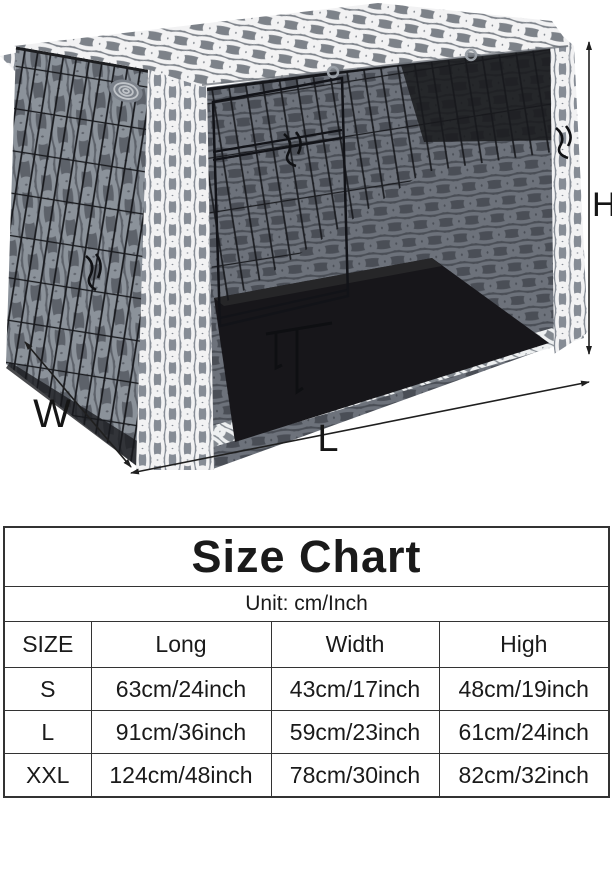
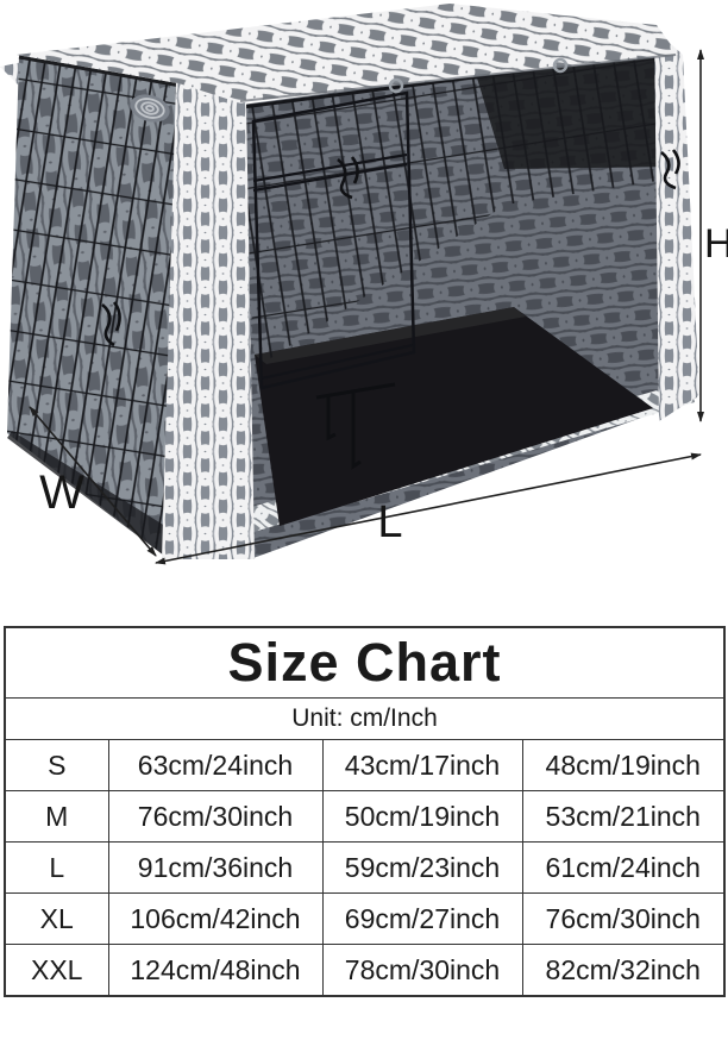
  H
  W
  L
  Size Chart
  Unit: cm/Inch
- SIZE	Long	Width	High
  S	63cm/24inch	43cm/17inch	48cm/19inch
+ M	76cm/30inch	50cm/19inch	53cm/21inch
  L	91cm/36inch	59cm/23inch	61cm/24inch
+ XL	106cm/42inch	69cm/27inch	76cm/30inch
  XXL	124cm/48inch	78cm/30inch	82cm/32inch
